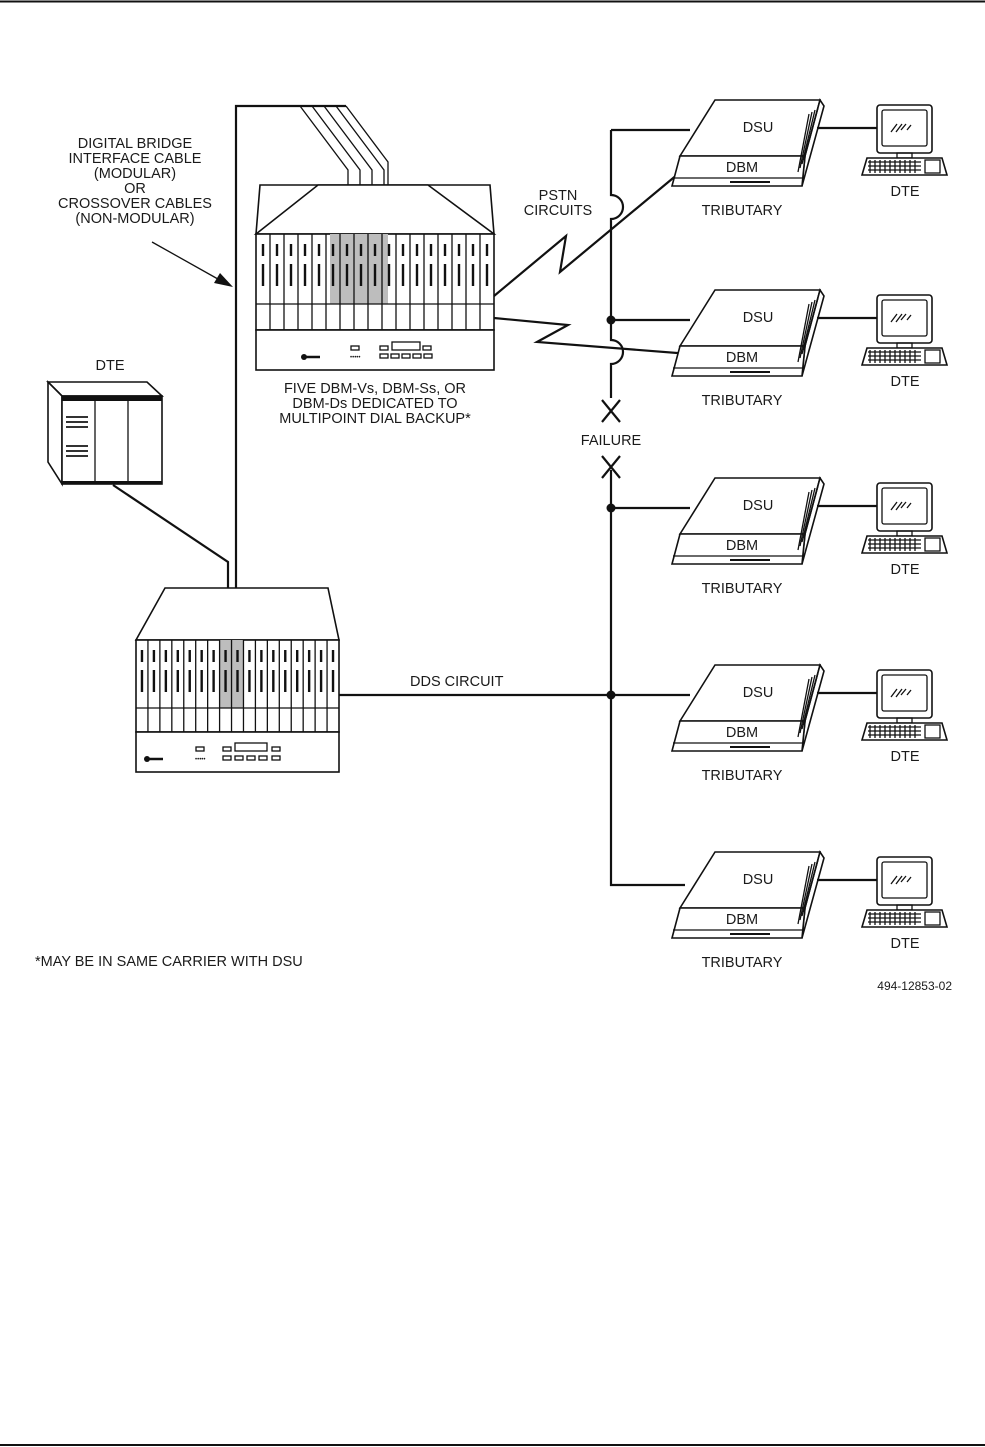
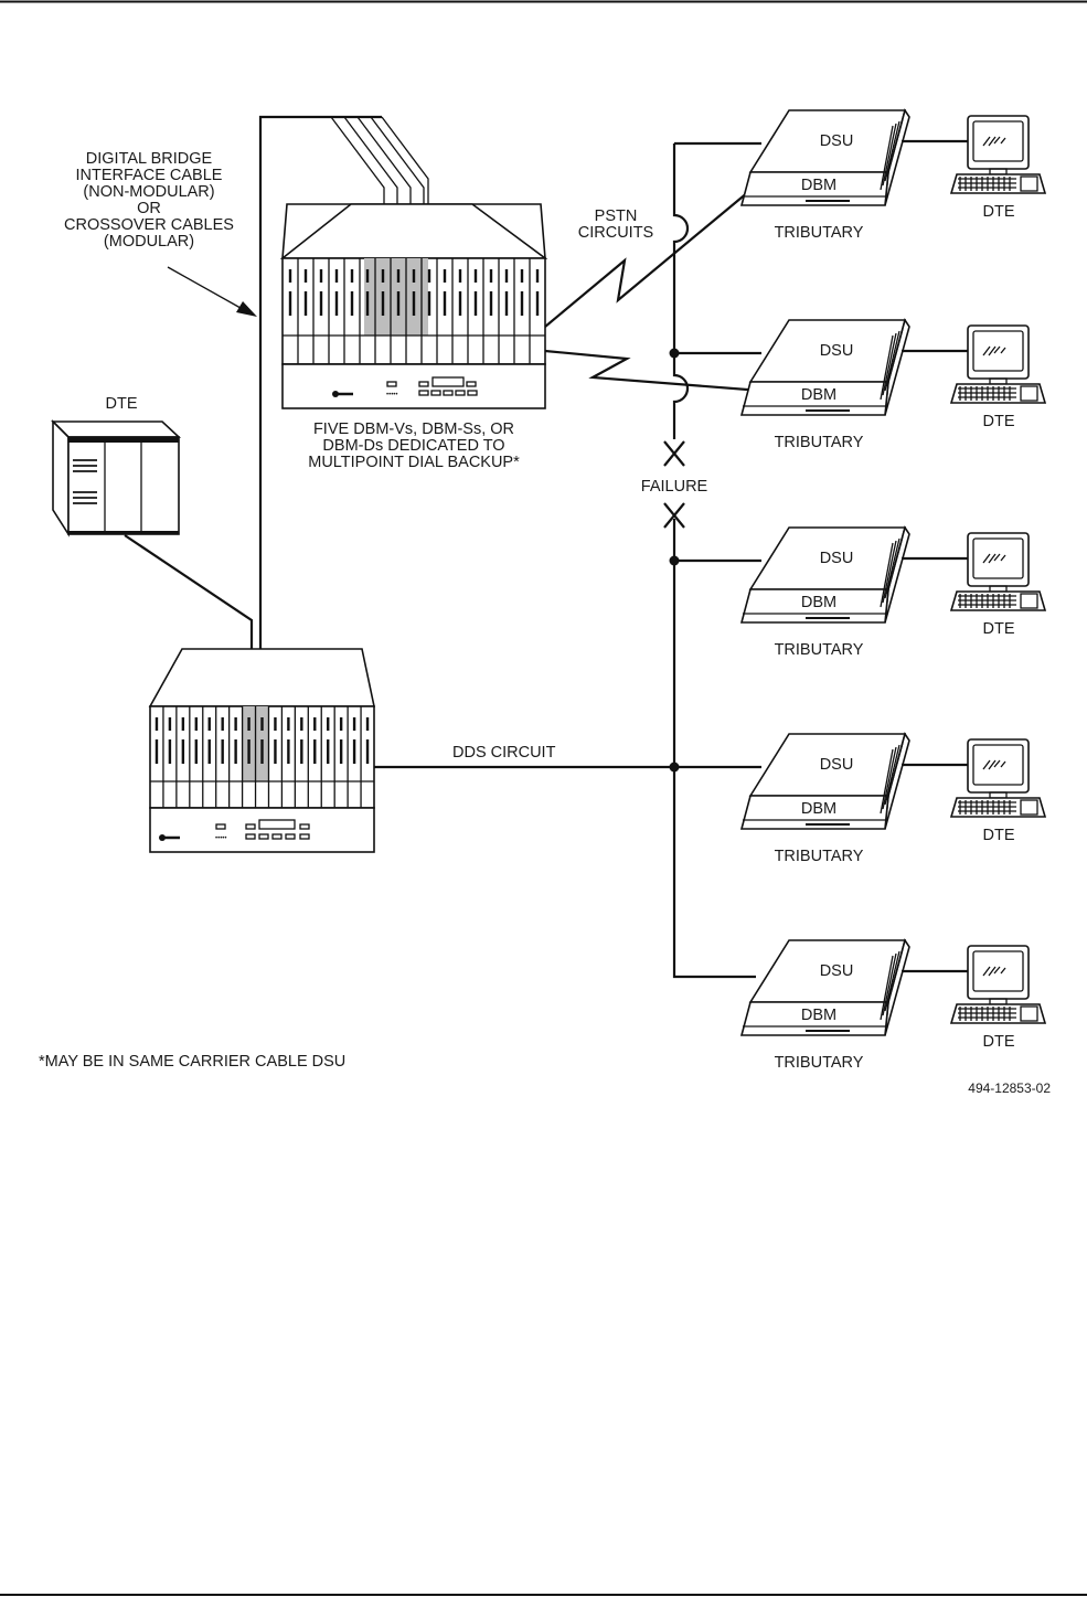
  DIGITAL BRIDGE
  INTERFACE CABLE
- (MODULAR)
+ (NON-MODULAR)
  OR
  CROSSOVER CABLES
- (NON-MODULAR)
+ (MODULAR)
  FIVE DBM-Vs, DBM-Ss, OR
  DBM-Ds DEDICATED TO
  MULTIPOINT DIAL BACKUP*
  DTE
  DDS CIRCUIT
  FAILURE
  PSTN
  CIRCUITS
  DSU
  DBM
  TRIBUTARY
  DTE
  DSU
  DBM
  TRIBUTARY
  DTE
  DSU
  DBM
  TRIBUTARY
  DTE
  DSU
  DBM
  TRIBUTARY
  DTE
  DSU
  DBM
  TRIBUTARY
  DTE
- *MAY BE IN SAME CARRIER WITH DSU
+ *MAY BE IN SAME CARRIER CABLE DSU
  494-12853-02
